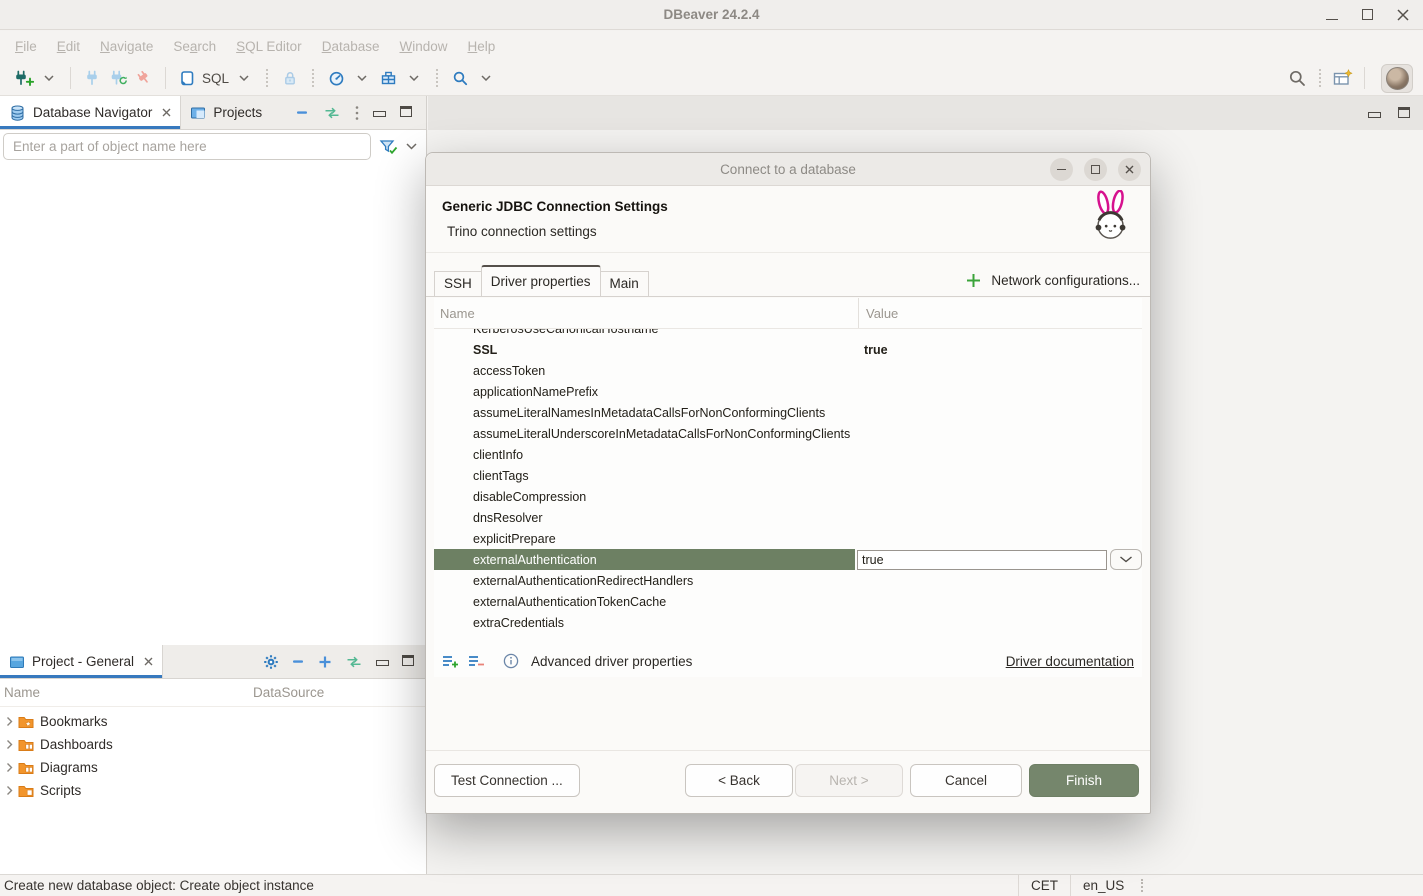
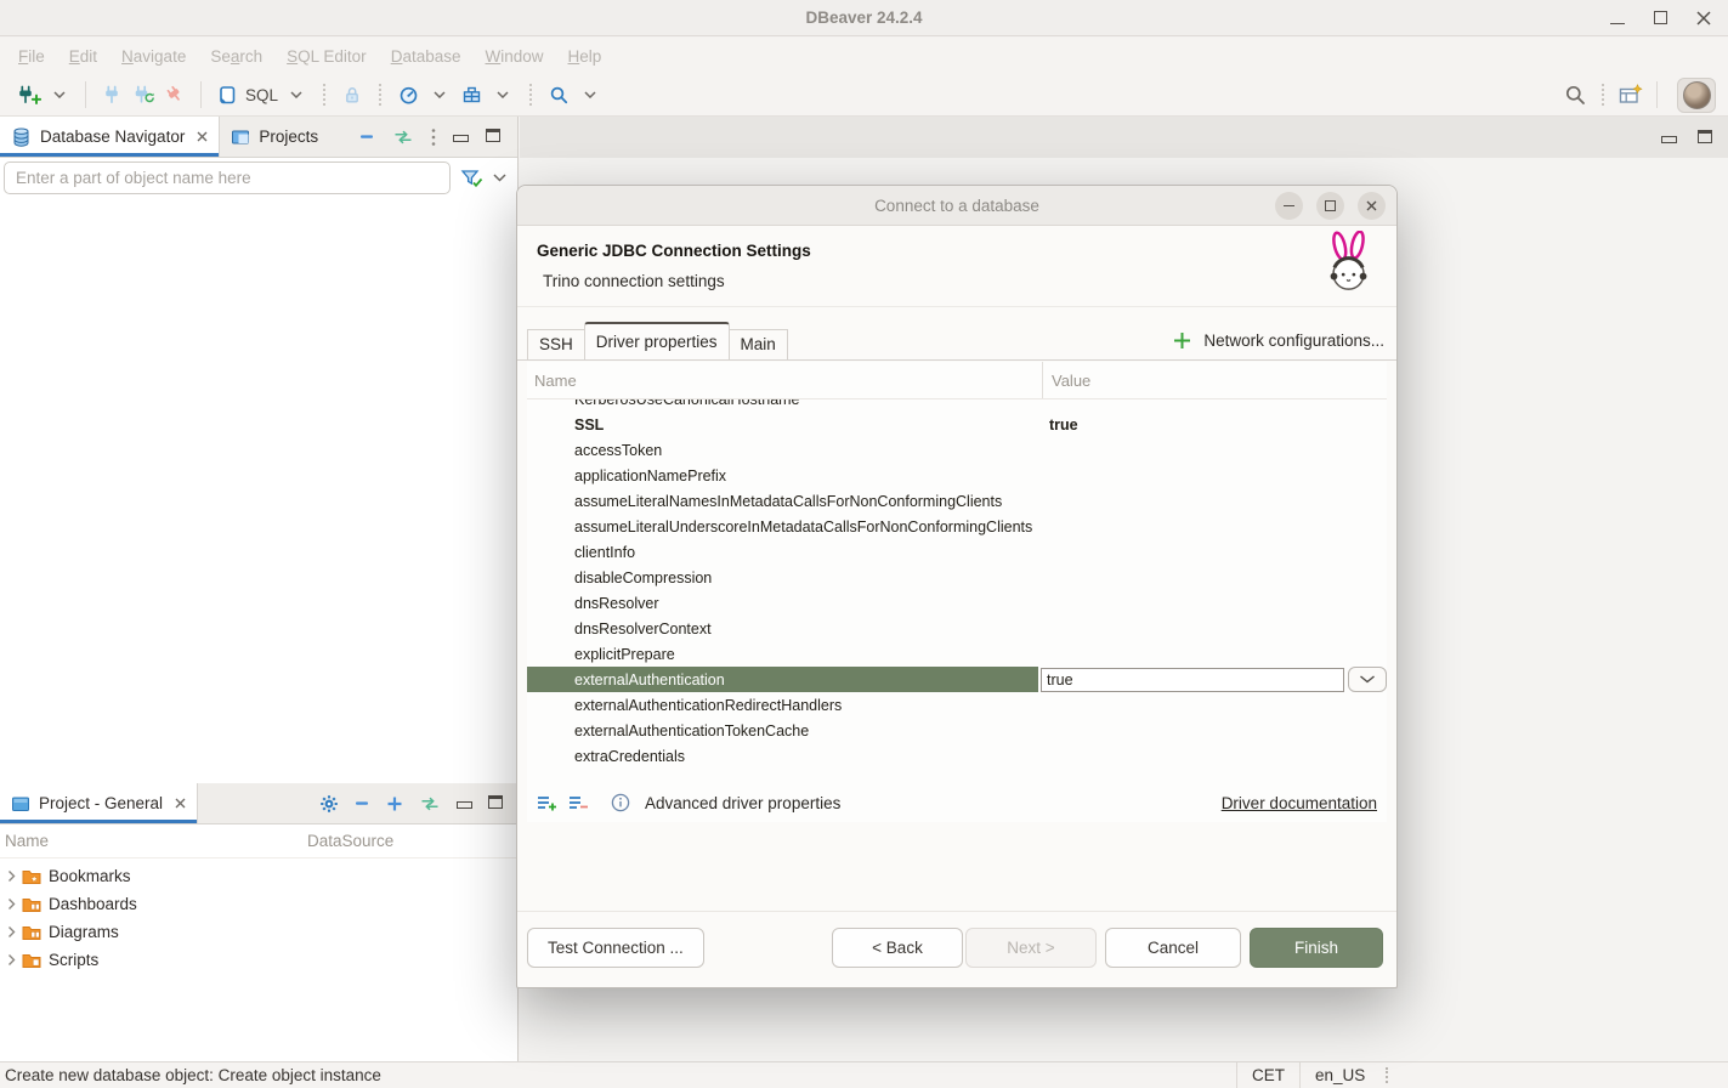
  DBeaver 24.2.4
  File
  Edit
  Navigate
  Search
  SQL Editor
  Database
  Window
  Help
  SQL
  Database Navigator
  Projects
  Enter a part of object name here
  Project - General
  Name
  DataSource
  Bookmarks
  Dashboards
  Diagrams
  Scripts
  Create new database object: Create object instance
  CET
  en_US
  Connect to a database
  Generic JDBC Connection Settings
  Trino connection settings
  SSH
  Driver properties
  Main
  Network configurations...
  Name
  Value
  KerberosUseCanonicalHostname
  SSL
  true
  accessToken
  applicationNamePrefix
  assumeLiteralNamesInMetadataCallsForNonConformingClients
  assumeLiteralUnderscoreInMetadataCallsForNonConformingClients
  clientInfo
- clientTags
  disableCompression
  dnsResolver
+ dnsResolverContext
  explicitPrepare
  externalAuthentication
  true
  externalAuthenticationRedirectHandlers
  externalAuthenticationTokenCache
  extraCredentials
  Advanced driver properties
  Driver documentation
  Test Connection ...
  < Back
  Next >
  Cancel
  Finish
